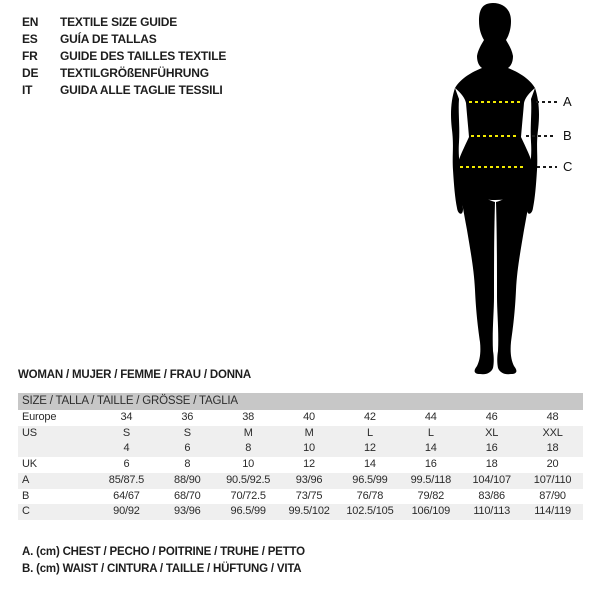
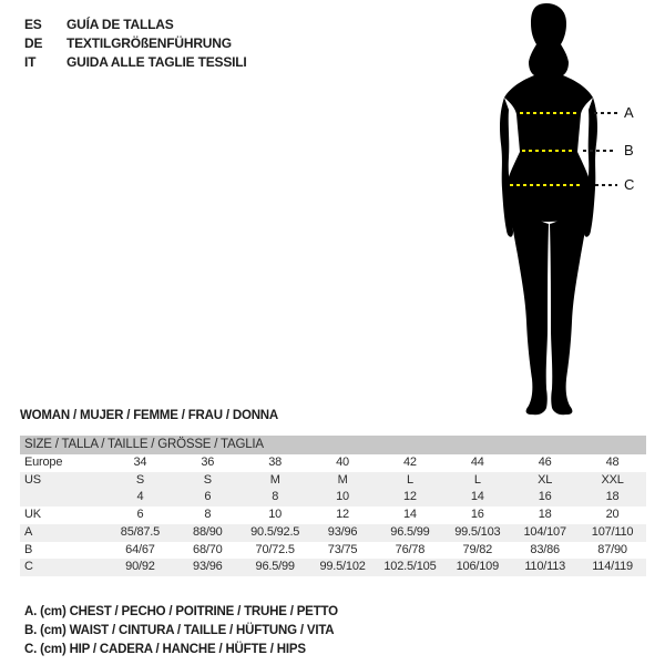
- EN
- TEXTILE SIZE GUIDE
  ES
  GUÍA DE TALLAS
- FR
- GUIDE DES TAILLES TEXTILE
  DE
  TEXTILGRÖßENFÜHRUNG
  IT
  GUIDA ALLE TAGLIE TESSILI
  A
  B
  C
  WOMAN / MUJER / FEMME / FRAU / DONNA
  SIZE / TALLA / TAILLE / GRÖSSE / TAGLIA
  Europe	34	36	38	40	42	44	46	48
  US	S	S	M	M	L	L	XL	XXL
  	4	6	8	10	12	14	16	18
  UK	6	8	10	12	14	16	18	20
- A	85/87.5	88/90	90.5/92.5	93/96	96.5/99	99.5/118	104/107	107/110
+ A	85/87.5	88/90	90.5/92.5	93/96	96.5/99	99.5/103	104/107	107/110
  B	64/67	68/70	70/72.5	73/75	76/78	79/82	83/86	87/90
  C	90/92	93/96	96.5/99	99.5/102	102.5/105	106/109	110/113	114/119
  A. (cm) CHEST / PECHO / POITRINE / TRUHE / PETTO
  B. (cm) WAIST / CINTURA / TAILLE / HÜFTUNG / VITA
+ C. (cm) HIP / CADERA / HANCHE / HÜFTE / HIPS
